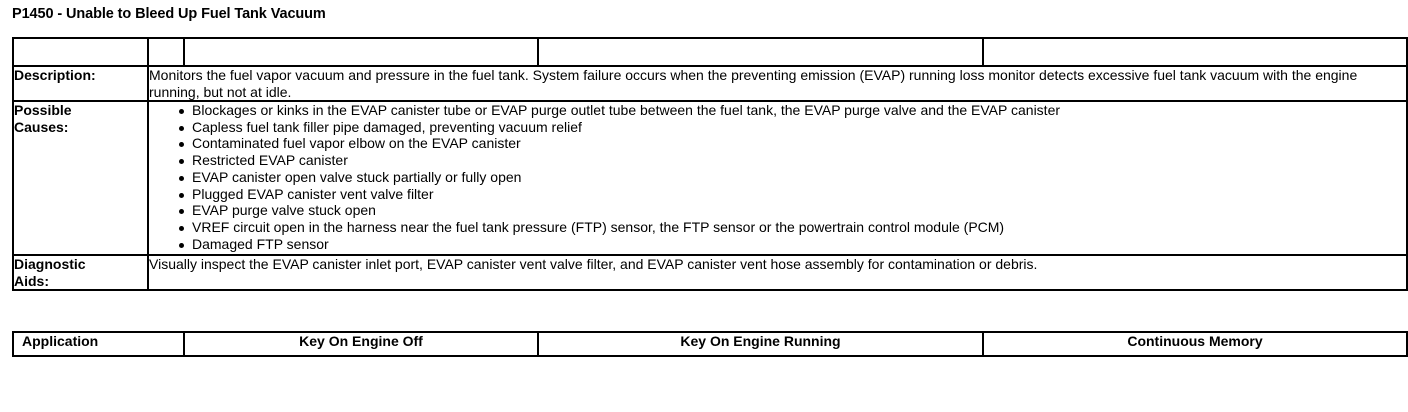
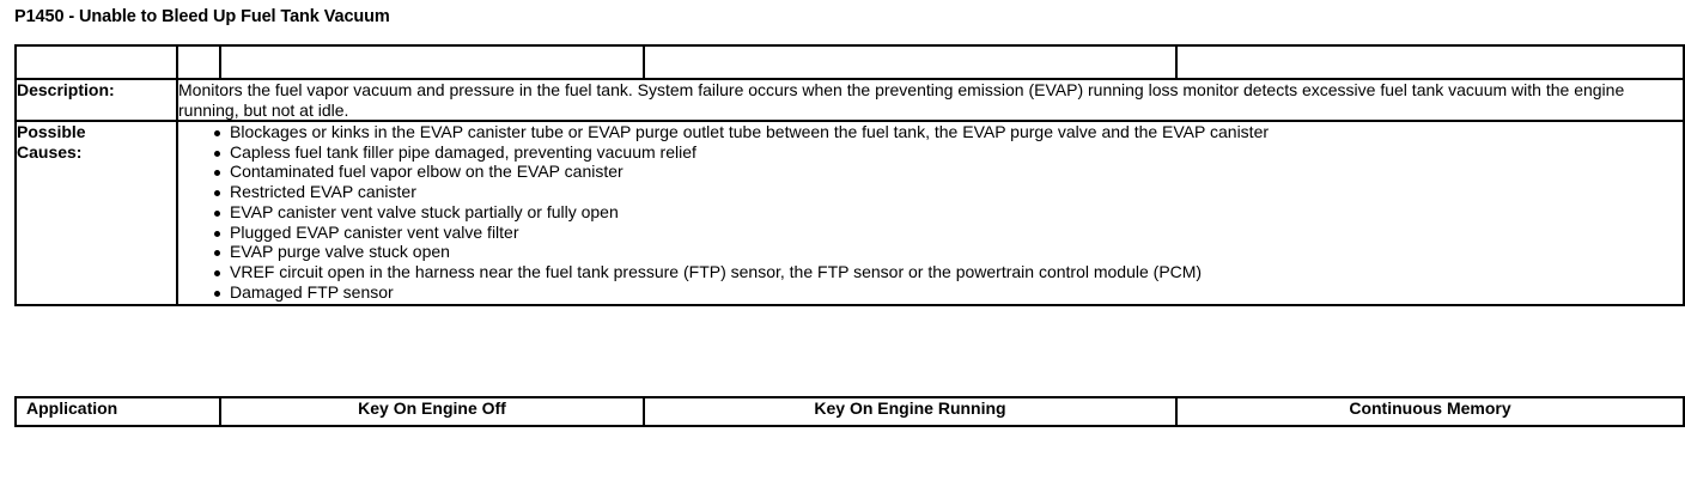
  P1450 - Unable to Bleed Up Fuel Tank Vacuum
  Description:	Monitors the fuel vapor vacuum and pressure in the fuel tank. System failure occurs when the preventing emission (EVAP) running loss monitor detects excessive fuel tank vacuum with the engine running, but not at idle.
- Possible Causes:	Blockages or kinks in the EVAP canister tube or EVAP purge outlet tube between the fuel tank, the EVAP purge valve and the EVAP canister Capless fuel tank filler pipe damaged, preventing vacuum relief Contaminated fuel vapor elbow on the EVAP canister Restricted EVAP canister EVAP canister open valve stuck partially or fully open Plugged EVAP canister vent valve filter EVAP purge valve stuck open VREF circuit open in the harness near the fuel tank pressure (FTP) sensor, the FTP sensor or the powertrain control module (PCM) Damaged FTP sensor
+ Possible Causes:	Blockages or kinks in the EVAP canister tube or EVAP purge outlet tube between the fuel tank, the EVAP purge valve and the EVAP canister Capless fuel tank filler pipe damaged, preventing vacuum relief Contaminated fuel vapor elbow on the EVAP canister Restricted EVAP canister EVAP canister vent valve stuck partially or fully open Plugged EVAP canister vent valve filter EVAP purge valve stuck open VREF circuit open in the harness near the fuel tank pressure (FTP) sensor, the FTP sensor or the powertrain control module (PCM) Damaged FTP sensor
- Diagnostic Aids:	Visually inspect the EVAP canister inlet port, EVAP canister vent valve filter, and EVAP canister vent hose assembly for contamination or debris.
  Application	Key On Engine Off	Key On Engine Running	Continuous Memory
